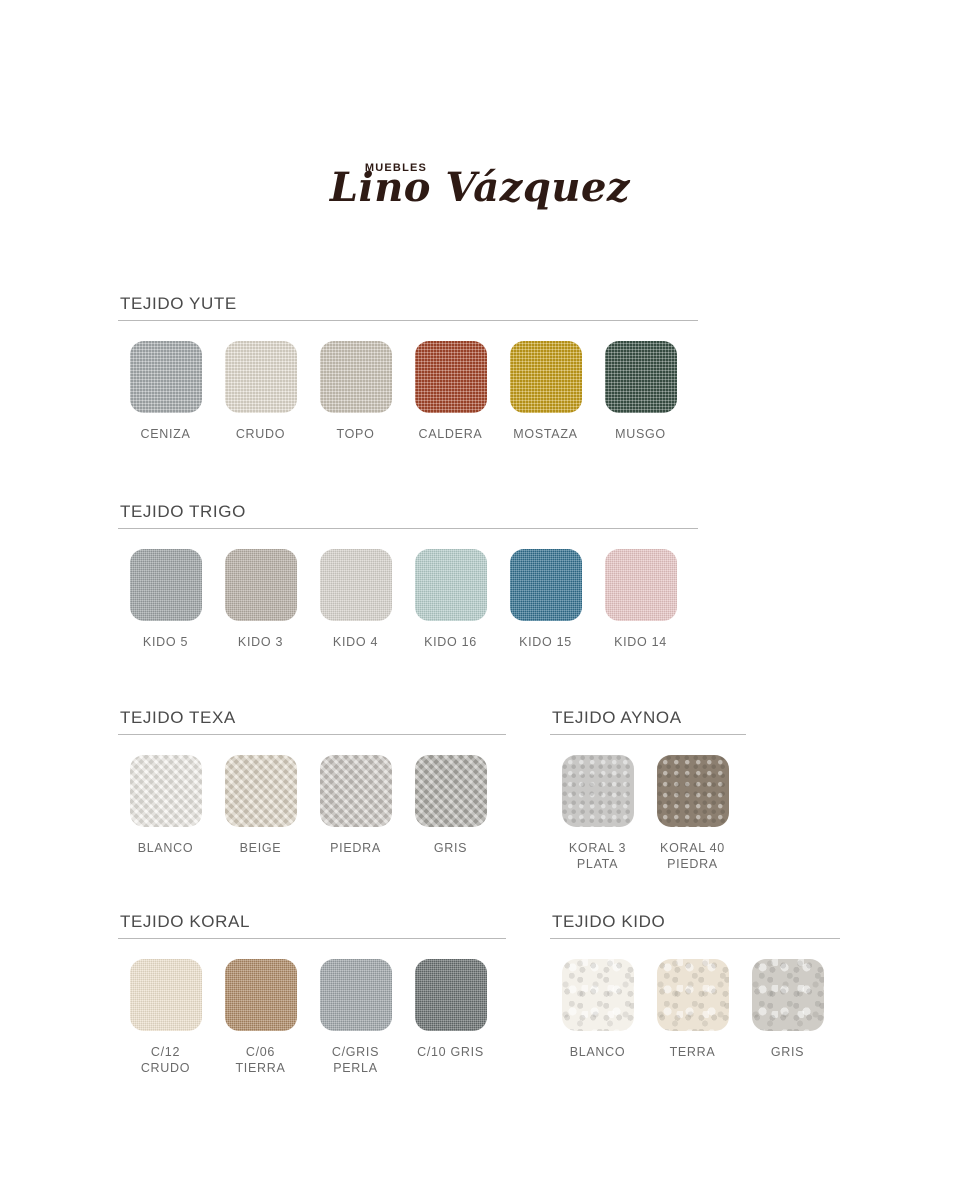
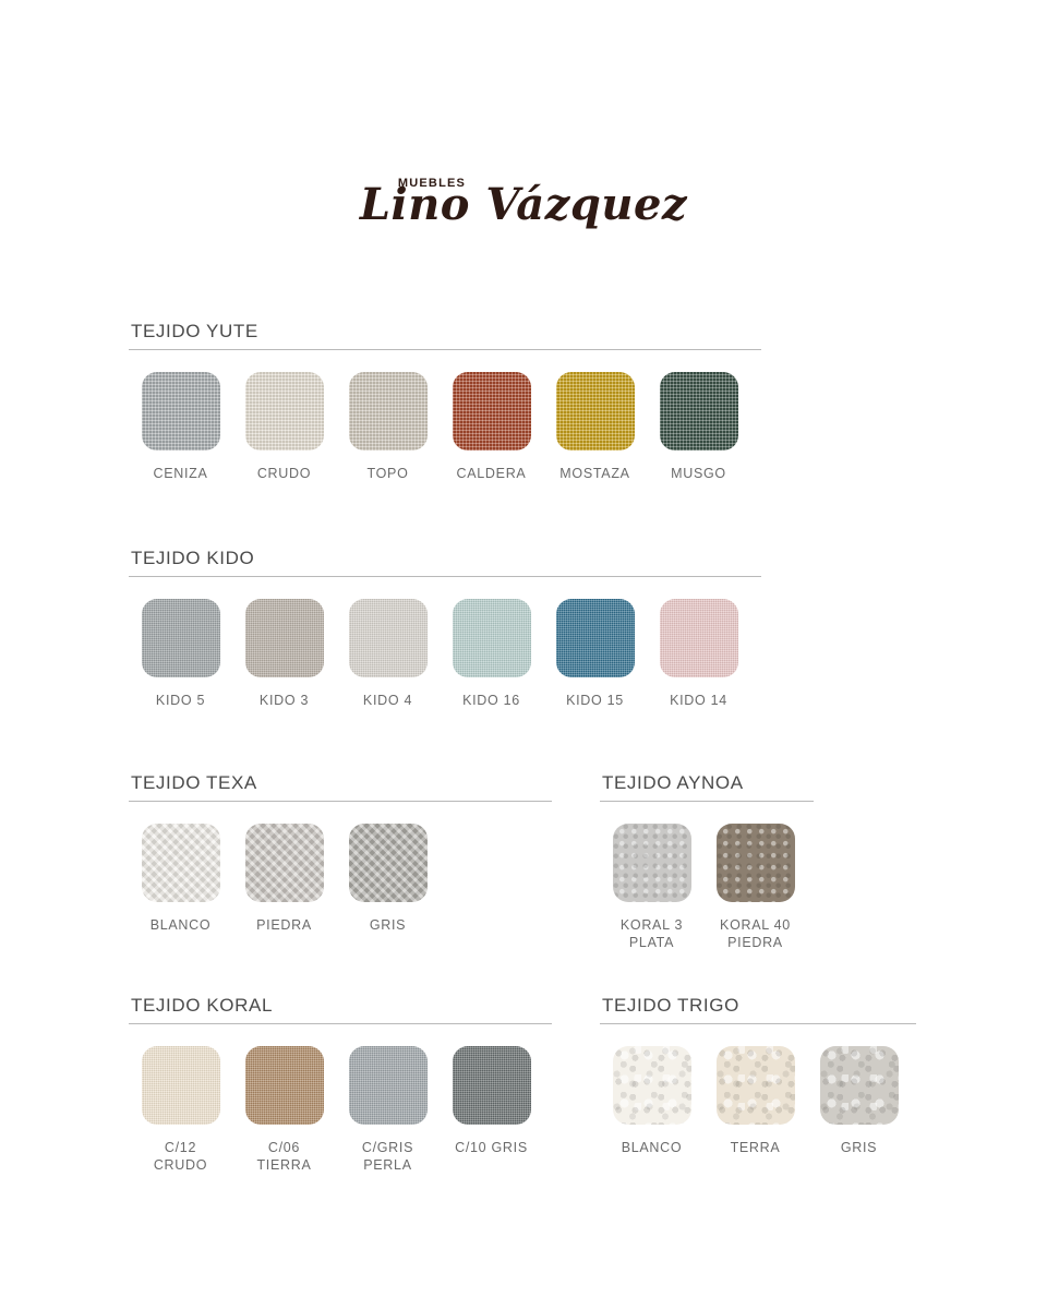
  MUEBLES
  Lino Vázquez
  TEJIDO YUTE
  CENIZA
  CRUDO
  TOPO
  CALDERA
  MOSTAZA
  MUSGO
- TEJIDO TRIGO
+ TEJIDO KIDO
  KIDO 5
  KIDO 3
  KIDO 4
  KIDO 16
  KIDO 15
  KIDO 14
  TEJIDO TEXA
  BLANCO
- BEIGE
  PIEDRA
  GRIS
  TEJIDO AYNOA
  KORAL 3
  PLATA
  KORAL 40
  PIEDRA
  TEJIDO KORAL
  C/12
  CRUDO
  C/06
  TIERRA
  C/GRIS
  PERLA
  C/10 GRIS
- TEJIDO KIDO
+ TEJIDO TRIGO
  BLANCO
  TERRA
  GRIS
